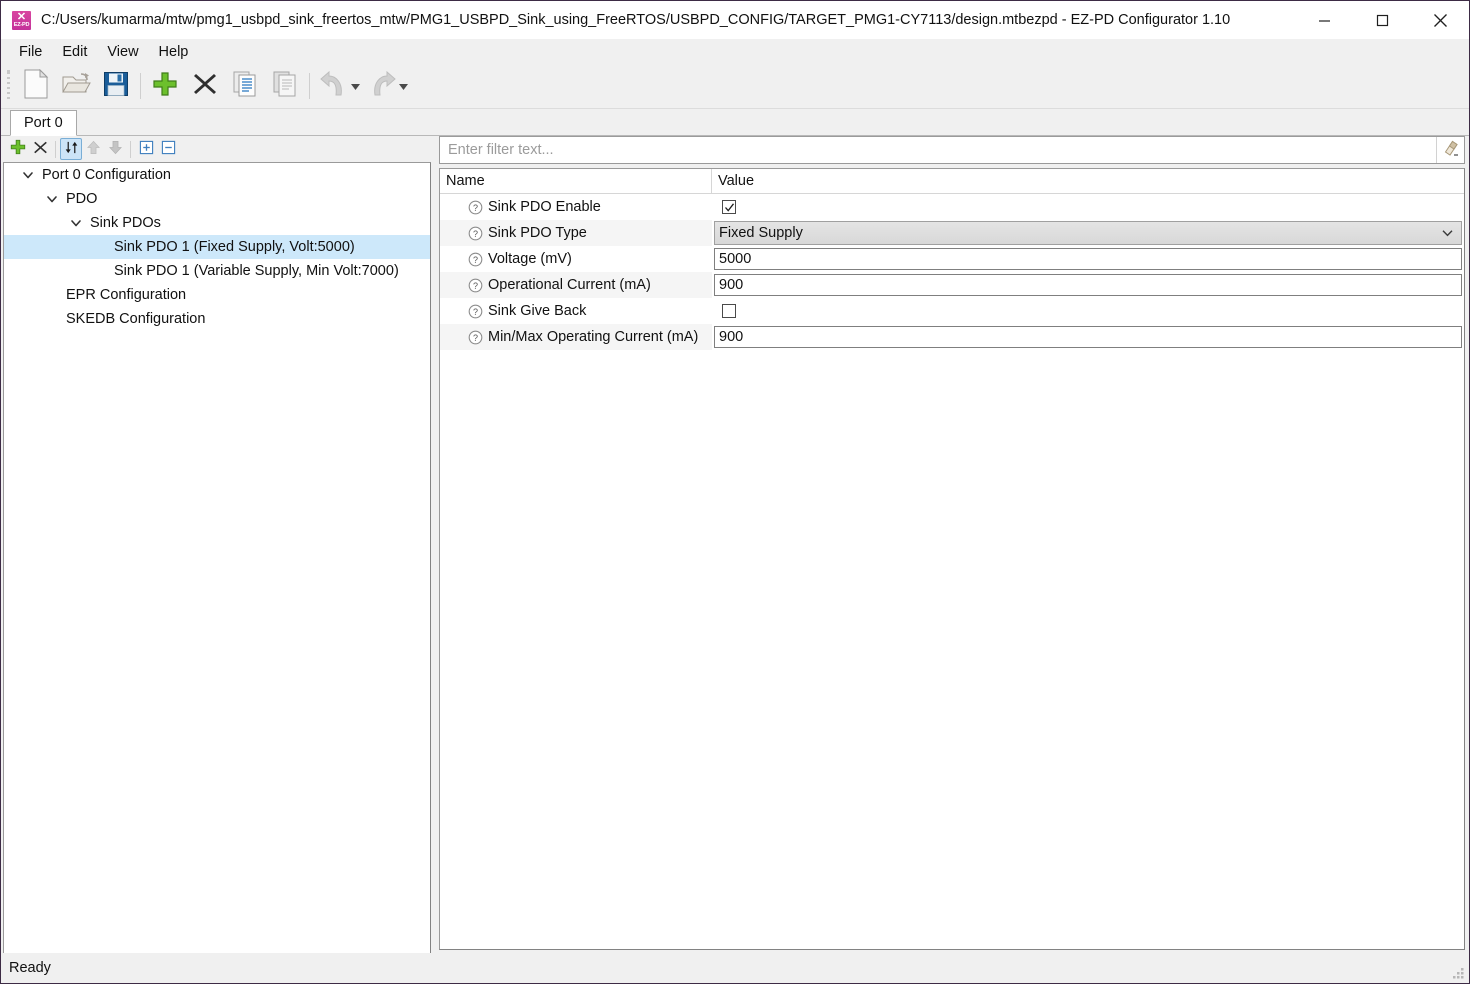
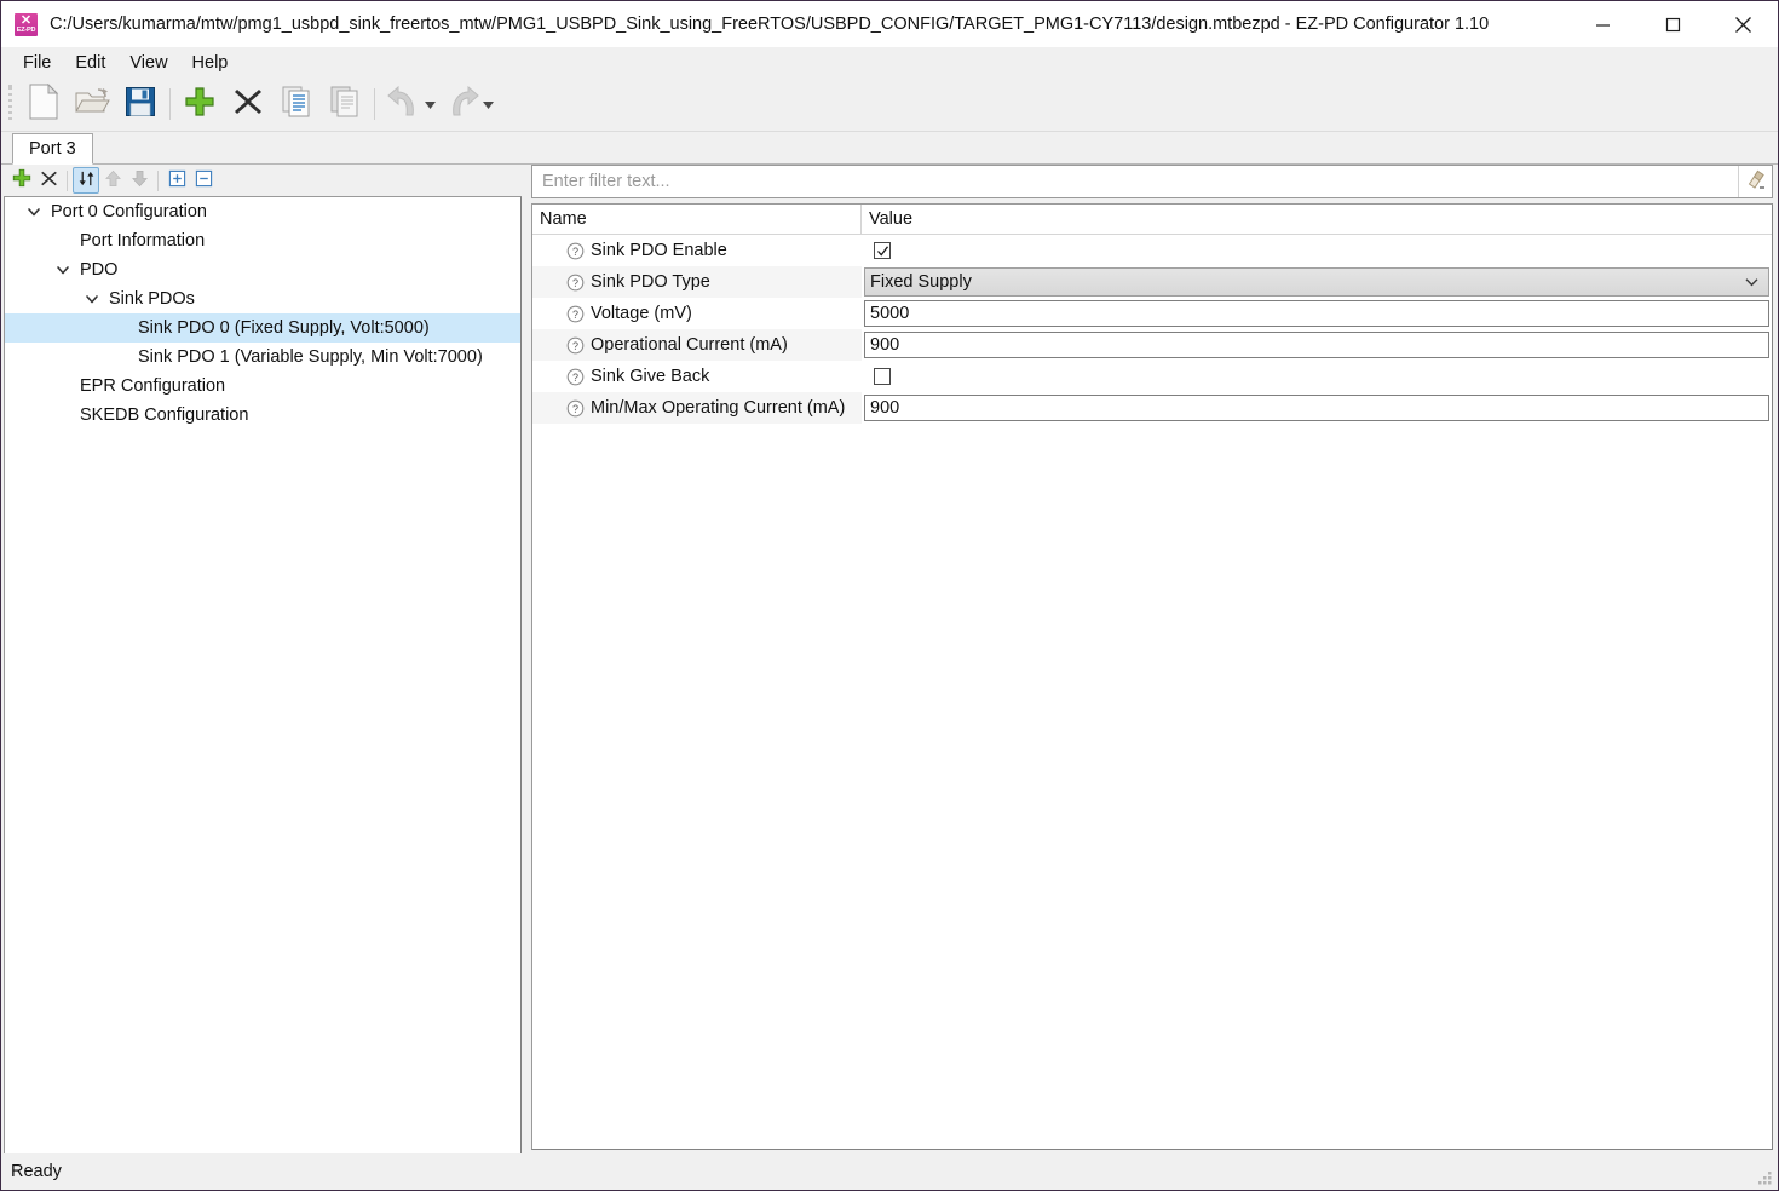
  ✕
  C:/Users/kumarma/mtw/pmg1_usbpd_sink_freertos_mtw/PMG1_USBPD_Sink_using_FreeRTOS/USBPD_CONFIG/TARGET_PMG1-CY7113/design.mtbezpd - EZ-PD Configurator 1.10
  File
  Edit
  View
  Help
- Port 0
+ Port 3
  Port 0 Configuration
+ Port Information
  PDO
  Sink PDOs
- Sink PDO 1 (Fixed Supply, Volt:5000)
+ Sink PDO 0 (Fixed Supply, Volt:5000)
  Sink PDO 1 (Variable Supply, Min Volt:7000)
  EPR Configuration
  SKEDB Configuration
  Enter filter text...
  Name
  Value
  ?
  Sink PDO Enable
  ?
  Sink PDO Type
  Fixed Supply
  ?
  Voltage (mV)
  5000
  ?
  Operational Current (mA)
  900
  ?
  Sink Give Back
  ?
  Min/Max Operating Current (mA)
  900
  Ready
